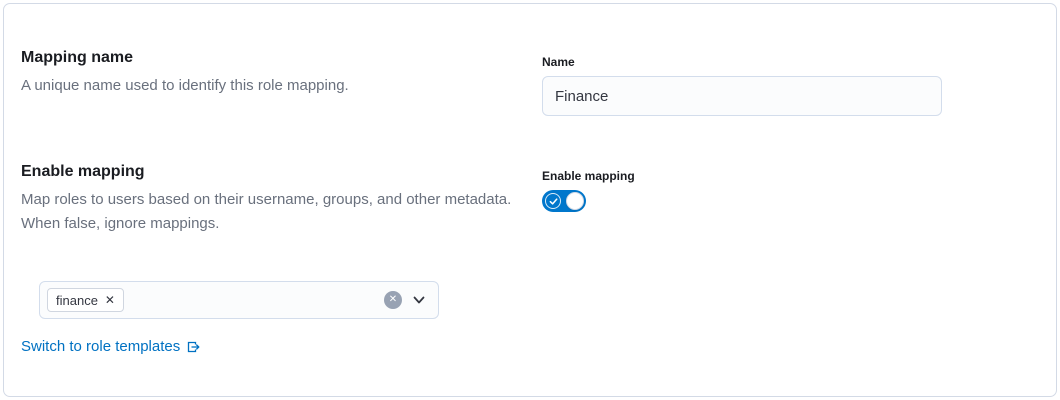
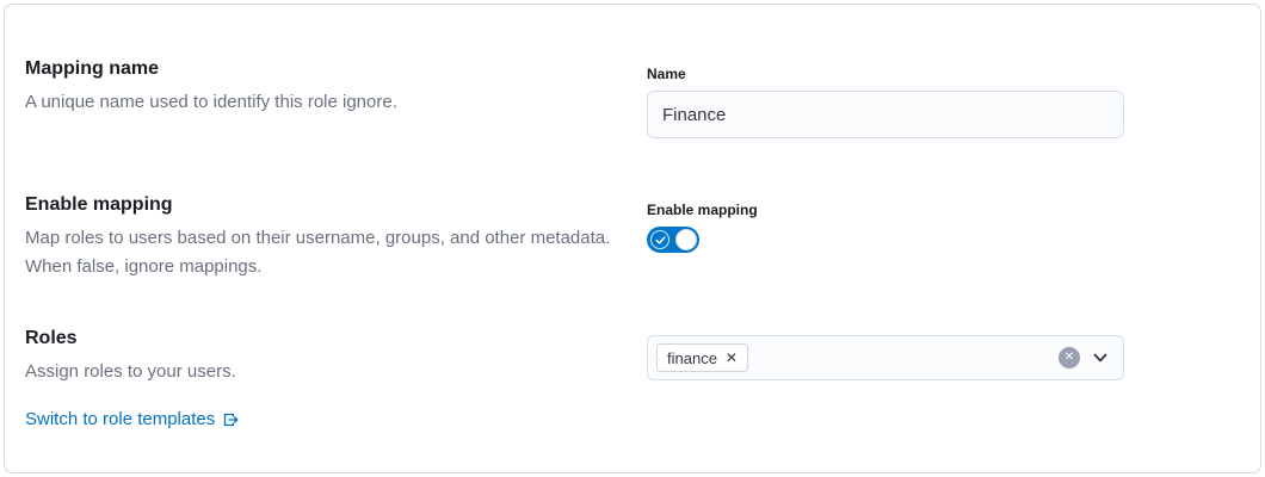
  Mapping name
- A unique name used to identify this role mapping.
+ A unique name used to identify this role ignore.
  Name
  Finance
  Enable mapping
  Map roles to users based on their username, groups, and other metadata. When false, ignore mappings.
  Enable mapping
+ Roles
+ Assign roles to your users.
  finance
  ✕
  ✕
  Switch to role templates
